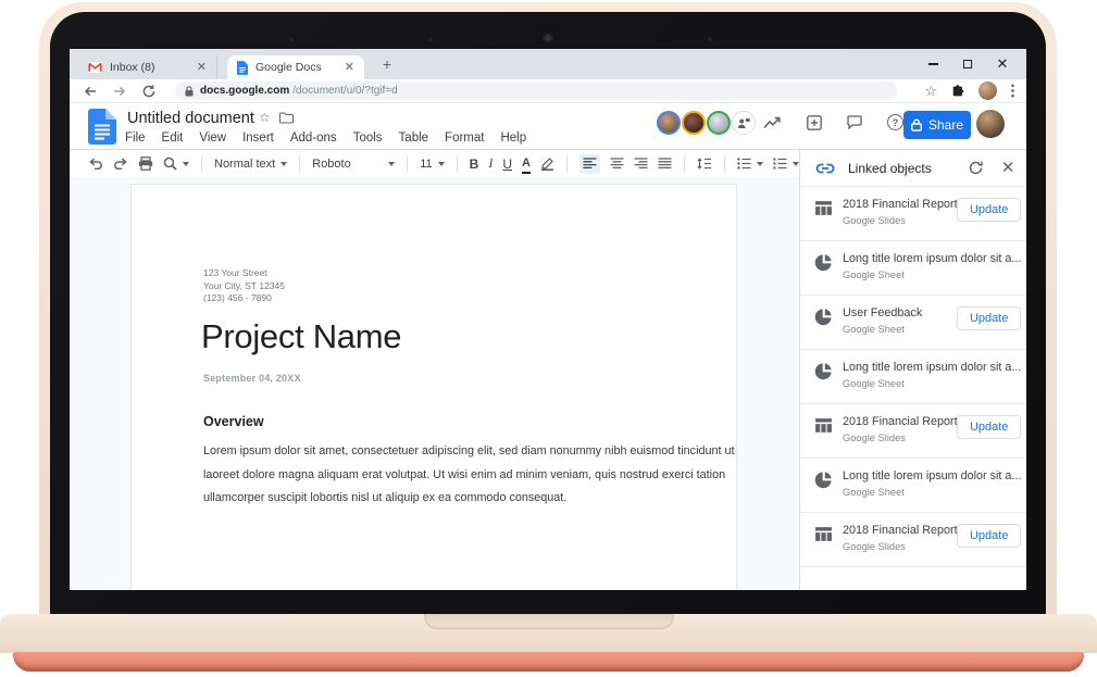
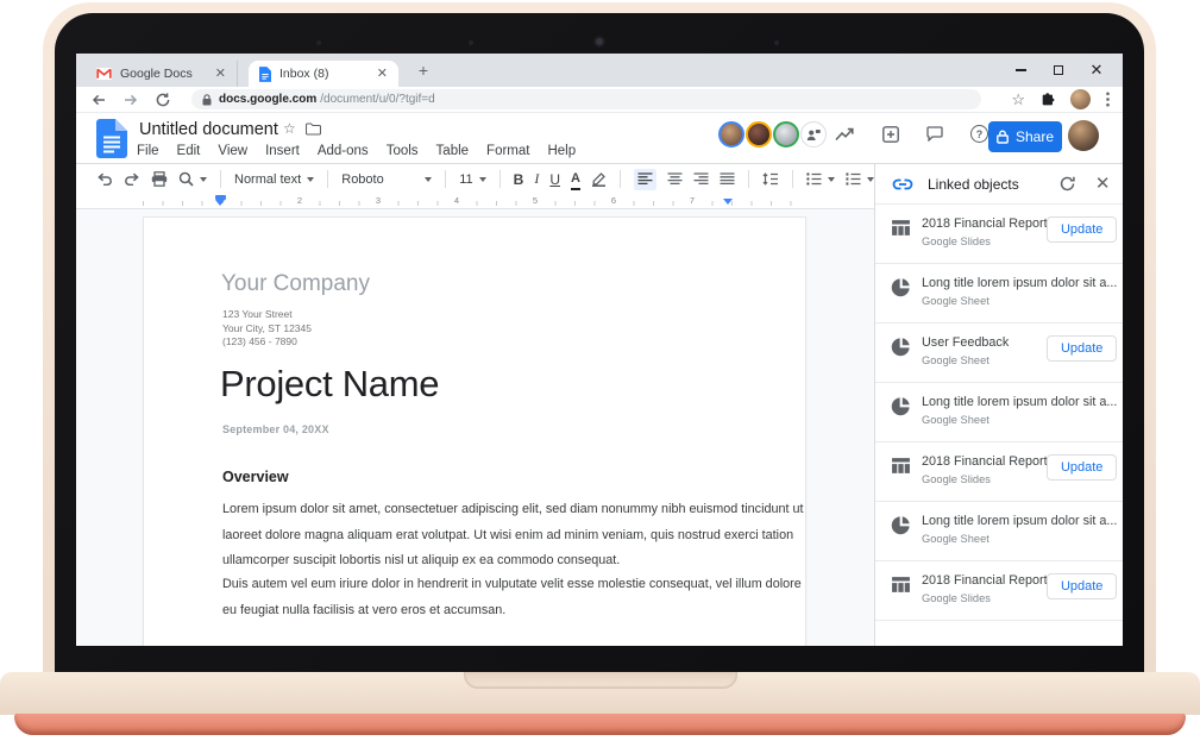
- Inbox (8)
+ Google Docs
  ✕
- Google Docs
+ Inbox (8)
  ✕
  +
  ✕
  docs.google.com
  /document/u/0/?tgif=d
  ☆
  Untitled document
  ☆
  File
  Edit
  View
  Insert
  Add-ons
  Tools
  Table
  Format
  Help
  ?
  Share
  Normal text
  Roboto
  11
  B
  I
  U
  A
+ 1
+ 2
+ 3
+ 4
+ 5
+ 6
+ 7
+ Your Company
  123 Your Street
  Your City, ST 12345
  (123) 456 - 7890
  Project Name
  September 04, 20XX
  Overview
  Lorem ipsum dolor sit amet, consectetuer adipiscing elit, sed diam nonummy nibh euismod tincidunt ut laoreet dolore magna aliquam erat volutpat. Ut wisi enim ad minim veniam, quis nostrud exerci tation ullamcorper suscipit lobortis nisl ut aliquip ex ea commodo consequat.
+ Duis autem vel eum iriure dolor in hendrerit in vulputate velit esse molestie consequat, vel illum dolore eu feugiat nulla facilisis at vero eros et accumsan.
  Linked objects
  ✕
  2018 Financial Repor
  Google Slides
  Update
  Long title lorem ipsum dolor sit a...
  Google Sheet
  User Feedback
  Google Sheet
  Update
  Long title lorem ipsum dolor sit a...
  Google Sheet
  2018 Financial Repor
  Google Slides
  Update
  Long title lorem ipsum dolor sit a...
  Google Sheet
  2018 Financial Repor
  Google Slides
  Update
